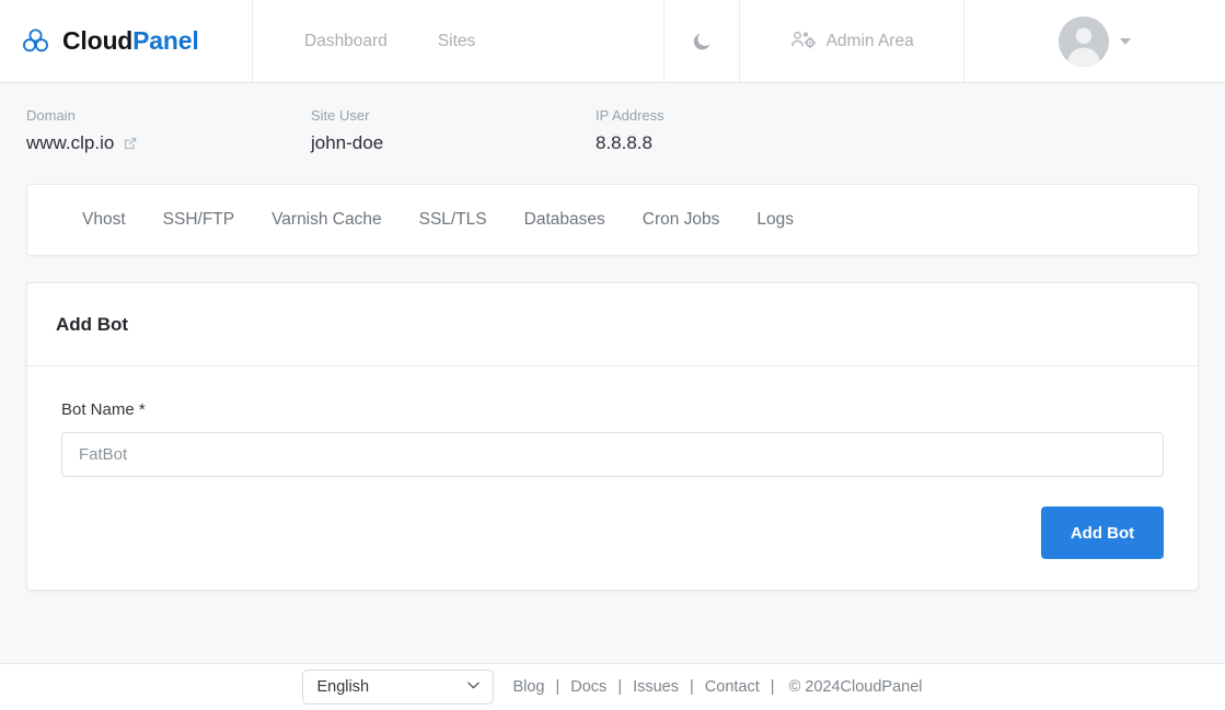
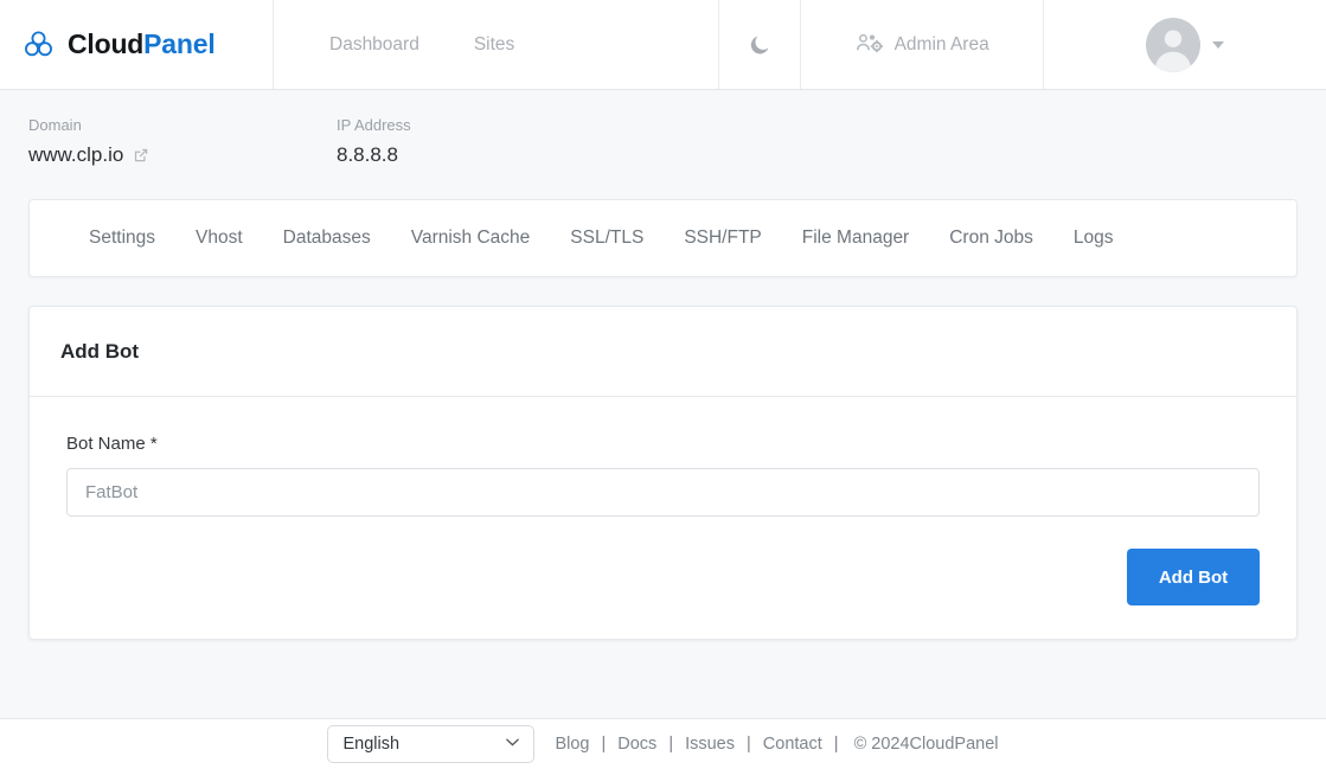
  CloudPanel
  Dashboard
  Sites
  Admin Area
  Domain
  www.clp.io
- Site User
- john-doe
  IP Address
  8.8.8.8
+ Settings
  Vhost
- SSH/FTP
+ Databases
  Varnish Cache
  SSL/TLS
- Databases
+ SSH/FTP
+ File Manager
  Cron Jobs
  Logs
  Add Bot
  Bot Name *
  FatBot
  Add Bot
  English
  Blog
  |
  Docs
  |
  Issues
  |
  Contact
  |
  © 2024
  CloudPanel
